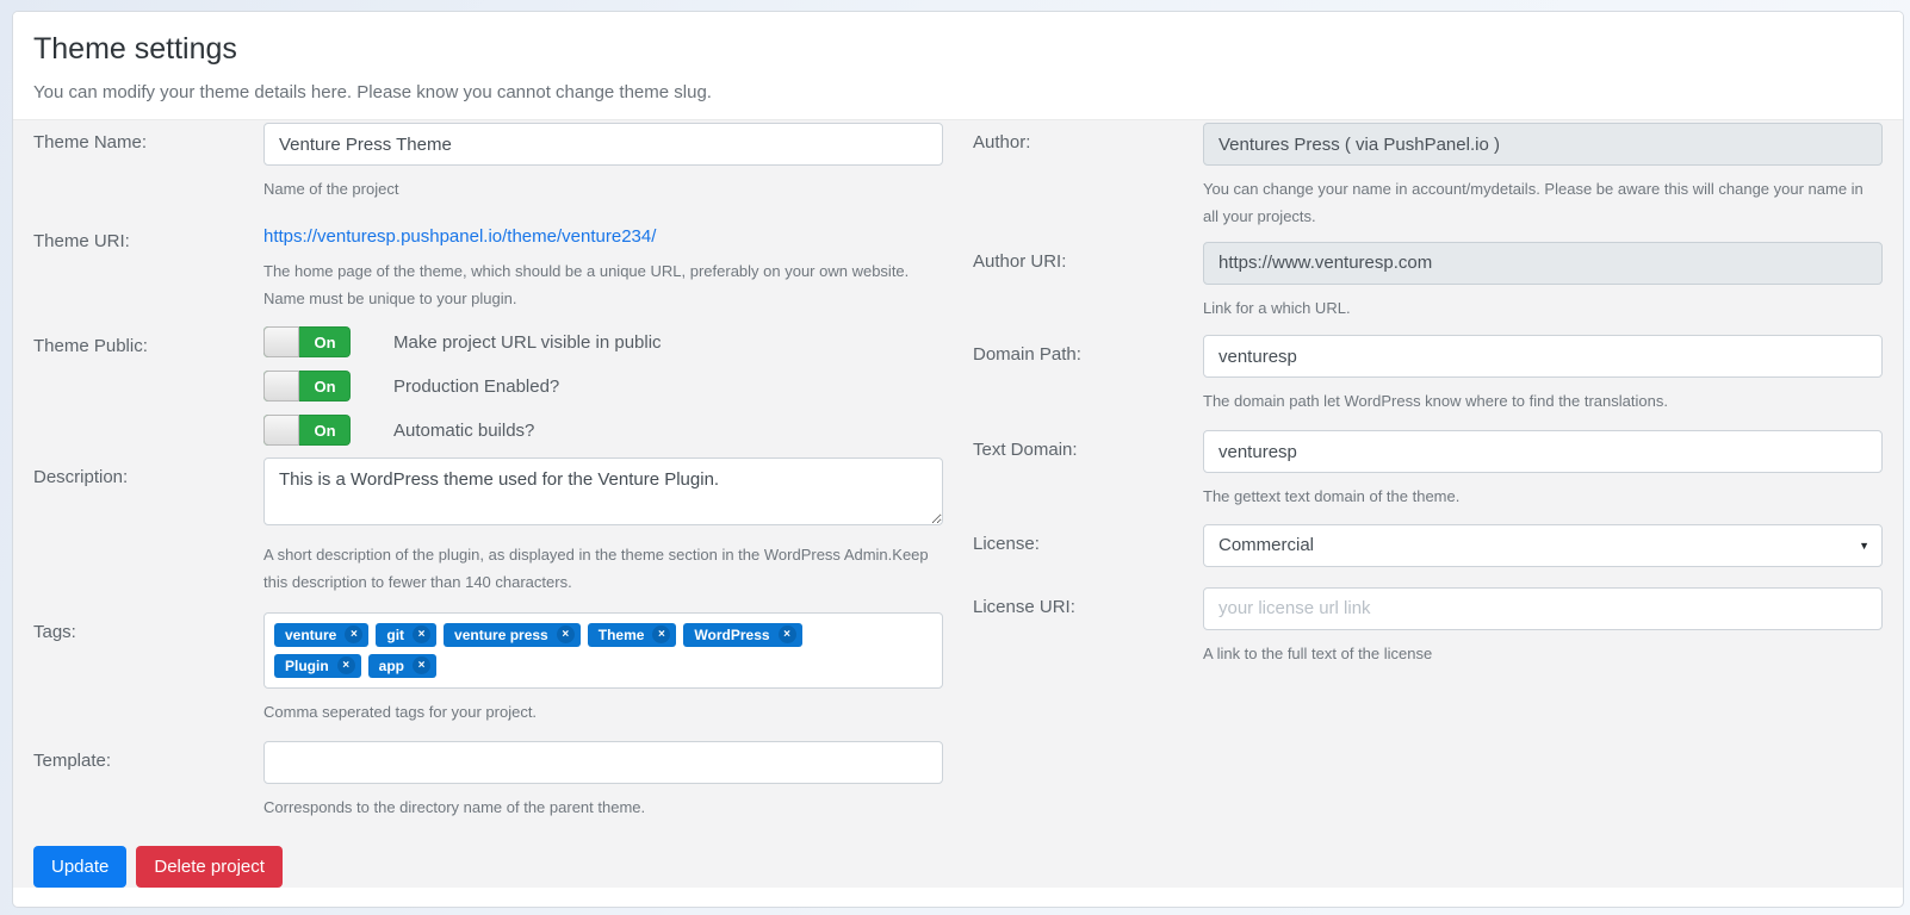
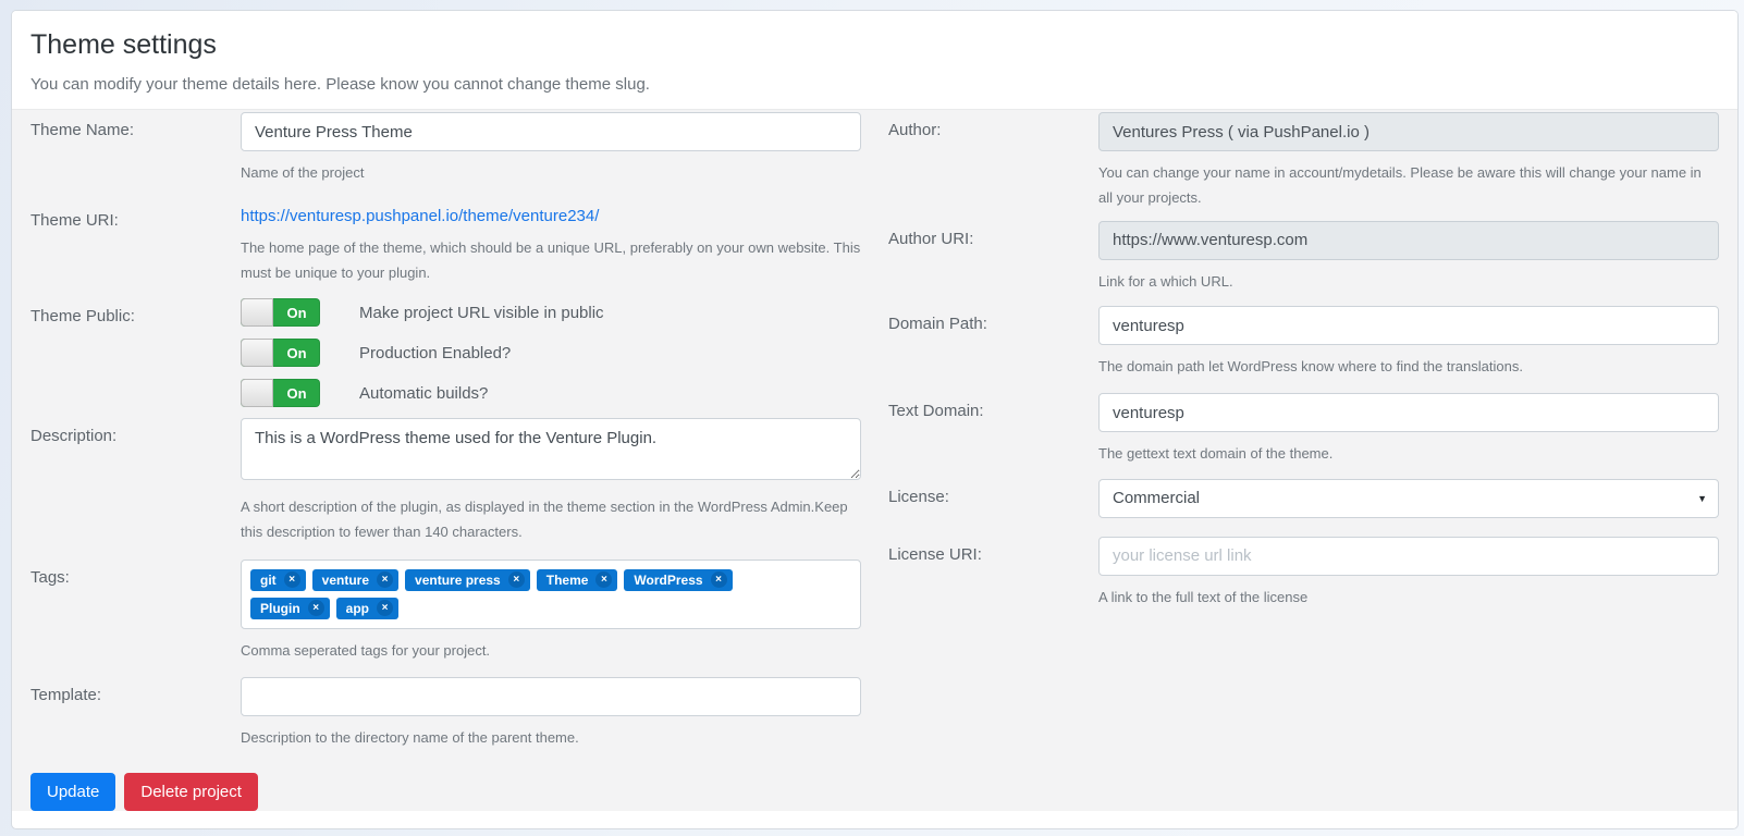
  Theme settings
  You can modify your theme details here. Please know you cannot change theme slug.
  Theme Name:
  Venture Press Theme
  Name of the project
  Theme URI:
  https://venturesp.pushpanel.io/theme/venture234/
- The home page of the theme, which should be a unique URL, preferably on your own website. Name must be unique to your plugin.
+ The home page of the theme, which should be a unique URL, preferably on your own website. This must be unique to your plugin.
  Theme Public:
  On
  Make project URL visible in public
  On
  Production Enabled?
  On
  Automatic builds?
  Description:
  This is a WordPress theme used for the Venture Plugin.
  A short description of the plugin, as displayed in the theme section in the WordPress Admin.Keep this description to fewer than 140 characters.
  Tags:
- venture
+ git
  ×
- git
+ venture
  ×
  venture press
  ×
  Theme
  ×
  WordPress
  ×
  Plugin
  ×
  app
  ×
  Comma seperated tags for your project.
  Template:
- Corresponds to the directory name of the parent theme.
+ Description to the directory name of the parent theme.
  Update
  Delete project
  Author:
  Ventures Press ( via PushPanel.io )
  You can change your name in account/mydetails. Please be aware this will change your name in all your projects.
  Author URI:
  https://www.venturesp.com
  Link for a which URL.
  Domain Path:
  venturesp
  The domain path let WordPress know where to find the translations.
  Text Domain:
  venturesp
  The gettext text domain of the theme.
  License:
  Commercial
  ▼
  License URI:
  your license url link
  A link to the full text of the license
